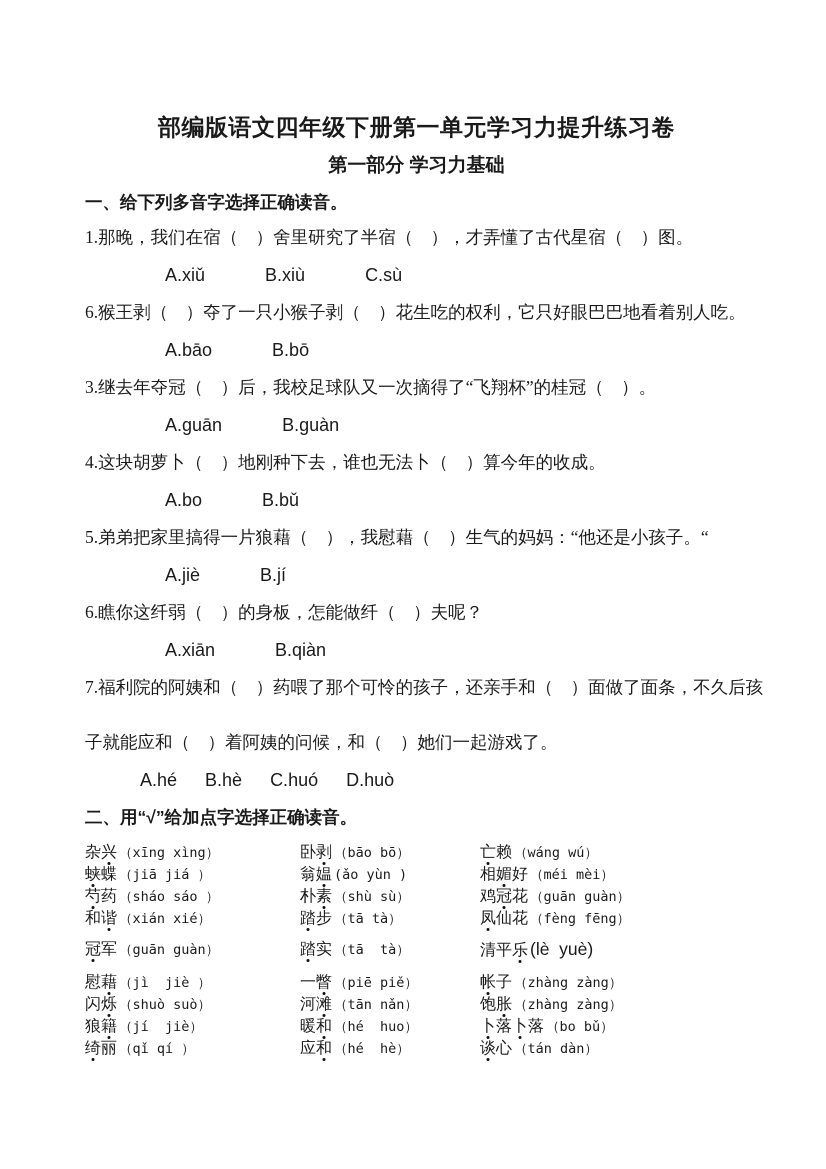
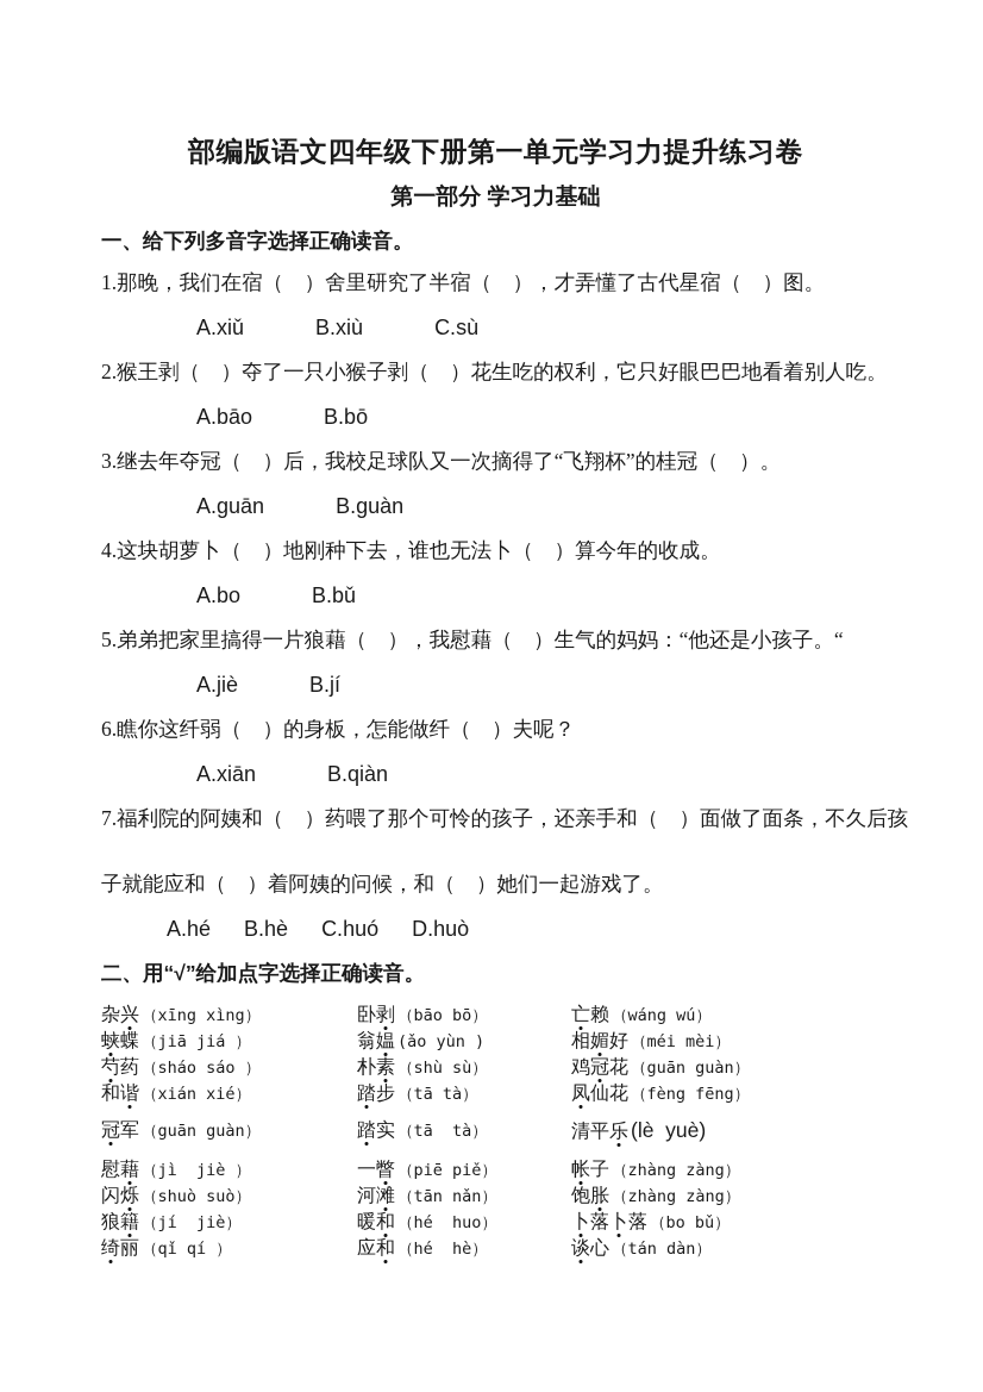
  部编版语文四年级下册第一单元学习力提升练习卷
  第一部分 学习力基础
  一、给下列多音字选择正确读音。
  1.那晚，我们在宿（ ）舍里研究了半宿（ ），才弄懂了古代星宿（ ）图。
  A.xiǔ
  B.xiù
  C.sù
- 6.猴王剥（ ）夺了一只小猴子剥（ ）花生吃的权利，它只好眼巴巴地看着别人吃。
+ 2.猴王剥（ ）夺了一只小猴子剥（ ）花生吃的权利，它只好眼巴巴地看着别人吃。
  A.bāo
  B.bō
  3.继去年夺冠（ ）后，我校足球队又一次摘得了“飞翔杯”的桂冠（ ）。
  A.guān
  B.guàn
  4.这块胡萝卜（ ）地刚种下去，谁也无法卜（ ）算今年的收成。
  A.bo
  B.bǔ
  5.弟弟把家里搞得一片狼藉（ ），我慰藉（ ）生气的妈妈：“他还是小孩子。“
  A.jiè
  B.jí
  6.瞧你这纤弱（ ）的身板，怎能做纤（ ）夫呢？
  A.xiān
  B.qiàn
  7.福利院的阿姨和（ ）药喂了那个可怜的孩子，还亲手和（ ）面做了面条，不久后孩
  子就能应和（ ）着阿姨的问候，和（ ）她们一起游戏了。
  A.hé
  B.hè
  C.huó
  D.huò
  二、用“√”给加点字选择正确读音。
  杂兴 （xīng xìng）
  卧剥 （bāo bō）
  亡赖 （wáng wú）
  蛱蝶 （jiā jiá ）
  翁媪 (ǎo yùn )
  相媚好 （méi mèi）
  芍药 （sháo sáo ）
  朴素 （shù sù）
  鸡冠花 （guān guàn）
  和谐 （xián xié）
  踏步 （tā tà）
  凤仙花 （fèng fēng）
  冠军 （guān guàn）
  踏实 （tā tà）
  清平乐(lè yuè)
  慰藉 （jì jiè ）
  一瞥 （piē piě）
  帐子 （zhàng zàng）
  闪烁 （shuò suò）
  河滩 （tān nǎn）
  饱胀 （zhàng zàng）
  狼籍 （jí jiè）
  暖和 （hé huo）
  卜落卜落 （bo bǔ）
  绮丽 （qǐ qí ）
  应和 （hé hè）
  谈心 （tán dàn）
